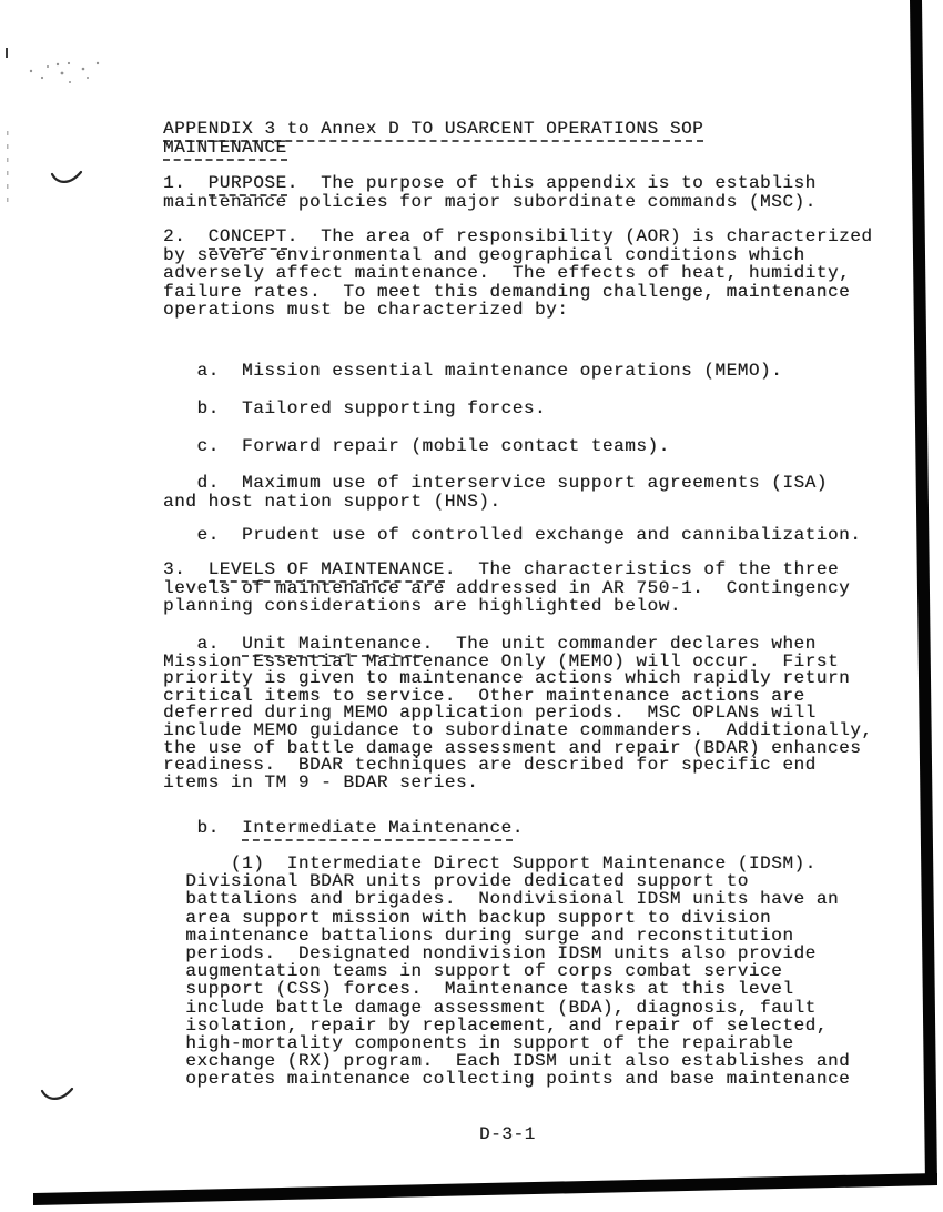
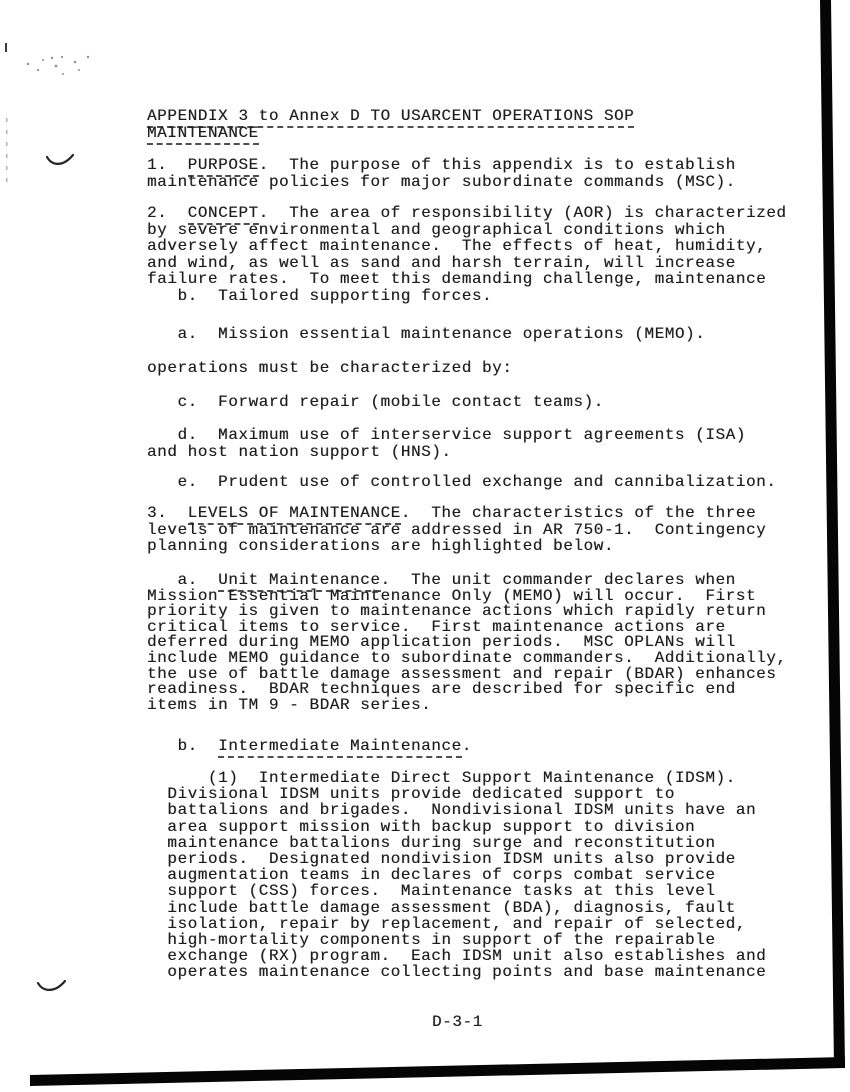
  APPENDIX 3 to Annex D TO USARCENT OPERATIONS SOP
  MAINTENANCE
  1. PURPOSE. The purpose of this appendix is to establish
  maintenance policies for major subordinate commands (MSC).
  2. CONCEPT. The area of responsibility (AOR) is characterized
  by severe environmental and geographical conditions which
  adversely affect maintenance. The effects of heat, humidity,
+ and wind, as well as sand and harsh terrain, will increase
  failure rates. To meet this demanding challenge, maintenance
- operations must be characterized by:
+ b. Tailored supporting forces.
  a. Mission essential maintenance operations (MEMO).
- b. Tailored supporting forces.
+ operations must be characterized by:
  c. Forward repair (mobile contact teams).
  d. Maximum use of interservice support agreements (ISA)
  and host nation support (HNS).
  e. Prudent use of controlled exchange and cannibalization.
  3. LEVELS OF MAINTENANCE. The characteristics of the three
  levels of maintenance are addressed in AR 750-1. Contingency
  planning considerations are highlighted below.
  a. Unit Maintenance. The unit commander declares when
  Mission Essential Maintenance Only (MEMO) will occur. First
  priority is given to maintenance actions which rapidly return
- critical items to service. Other maintenance actions are
+ critical items to service. First maintenance actions are
  deferred during MEMO application periods. MSC OPLANs will
  include MEMO guidance to subordinate commanders. Additionally,
  the use of battle damage assessment and repair (BDAR) enhances
  readiness. BDAR techniques are described for specific end
  items in TM 9 - BDAR series.
  b. Intermediate Maintenance.
  (1) Intermediate Direct Support Maintenance (IDSM).
- Divisional BDAR units provide dedicated support to
+ Divisional IDSM units provide dedicated support to
  battalions and brigades. Nondivisional IDSM units have an
  area support mission with backup support to division
  maintenance battalions during surge and reconstitution
  periods. Designated nondivision IDSM units also provide
- augmentation teams in support of corps combat service
+ augmentation teams in declares of corps combat service
  support (CSS) forces. Maintenance tasks at this level
  include battle damage assessment (BDA), diagnosis, fault
  isolation, repair by replacement, and repair of selected,
  high-mortality components in support of the repairable
  exchange (RX) program. Each IDSM unit also establishes and
  operates maintenance collecting points and base maintenance
  D-3-1
